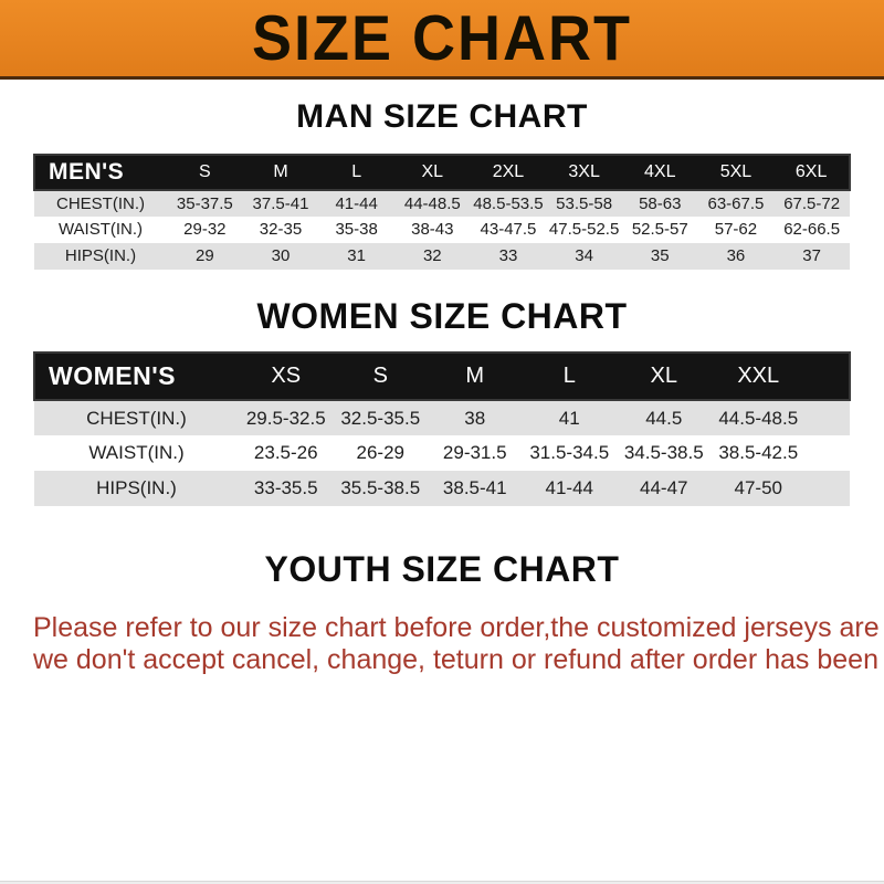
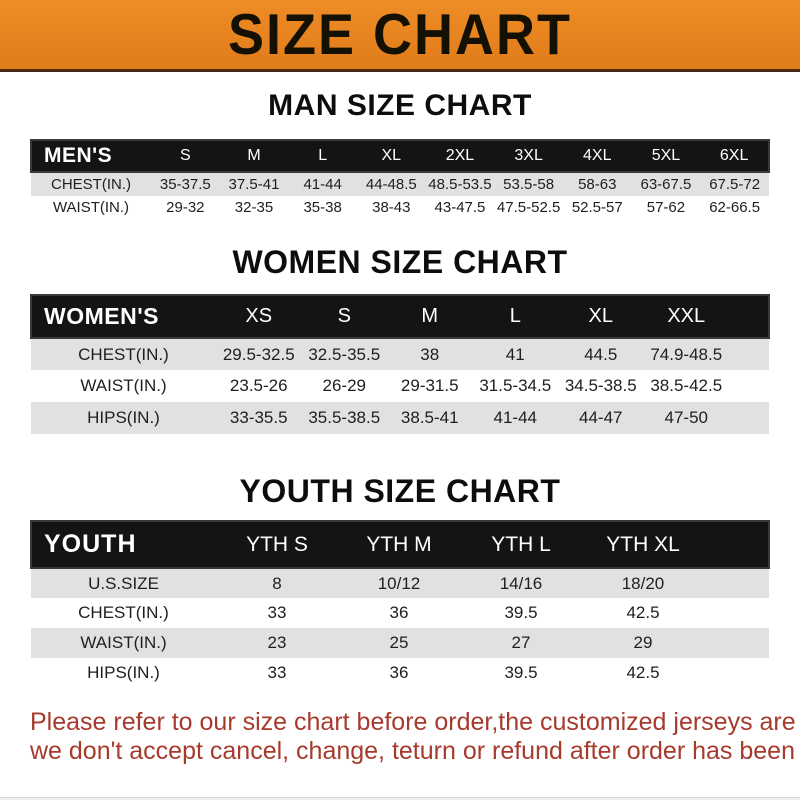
  SIZE CHART
  MAN SIZE CHART
  MEN'S	S	M	L	XL	2XL	3XL	4XL	5XL	6XL
  CHEST(IN.)	35-37.5	37.5-41	41-44	44-48.5	48.5-53.5	53.5-58	58-63	63-67.5	67.5-72
  WAIST(IN.)	29-32	32-35	35-38	38-43	43-47.5	47.5-52.5	52.5-57	57-62	62-66.5
- HIPS(IN.)	29	30	31	32	33	34	35	36	37
  WOMEN SIZE CHART
  WOMEN'S	XS	S	M	L	XL	XXL
- CHEST(IN.)	29.5-32.5	32.5-35.5	38	41	44.5	44.5-48.5
+ CHEST(IN.)	29.5-32.5	32.5-35.5	38	41	44.5	74.9-48.5
  WAIST(IN.)	23.5-26	26-29	29-31.5	31.5-34.5	34.5-38.5	38.5-42.5
  HIPS(IN.)	33-35.5	35.5-38.5	38.5-41	41-44	44-47	47-50
  YOUTH SIZE CHART
+ YOUTH	YTH S	YTH M	YTH L	YTH XL
+ U.S.SIZE	8	10/12	14/16	18/20
+ CHEST(IN.)	33	36	39.5	42.5
+ WAIST(IN.)	23	25	27	29
+ HIPS(IN.)	33	36	39.5	42.5
  Please refer to our size chart before order,the customized jerseys are
  we don't accept cancel, change, teturn or refund after order has been
